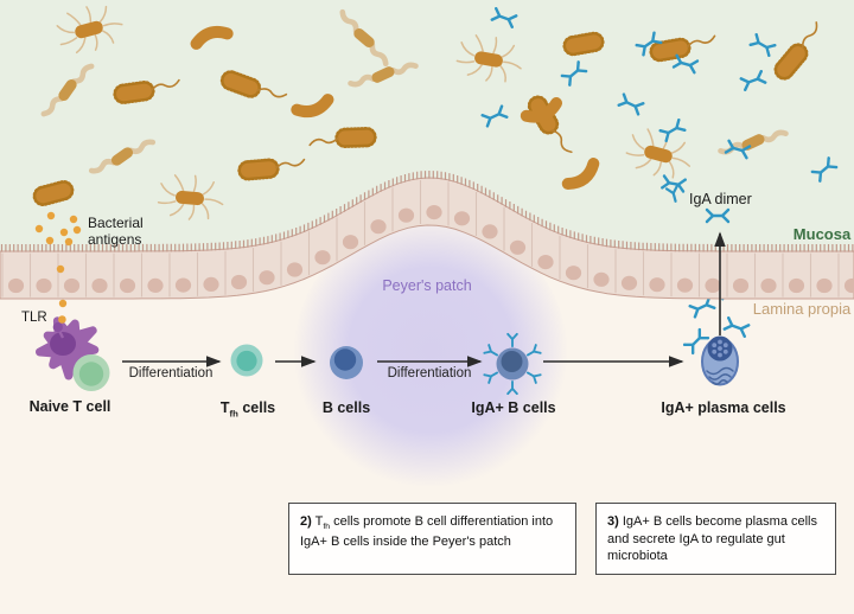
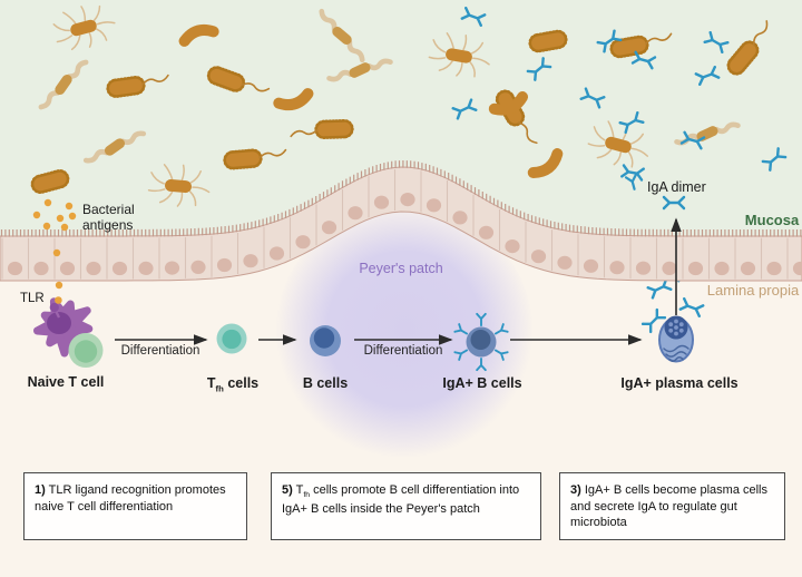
  TLR
  Bacterial antigens
  IgA dimer
  Mucosa
  Lamina propia
  Peyer's patch
  Differentiation
  Differentiation
  Naive T cell
  Tfh cells
  B cells
  IgA+ B cells
  IgA+ plasma cells
+ 1) TLR ligand recognition promotes naive T cell differentiation
- 2) T cells promote B cell differentiation into IgA+ B cells inside the Peyer's patch
+ 5) T cells promote B cell differentiation into IgA+ B cells inside the Peyer's patch
  3) IgA+ B cells become plasma cells and secrete IgA to regulate gut microbiota
